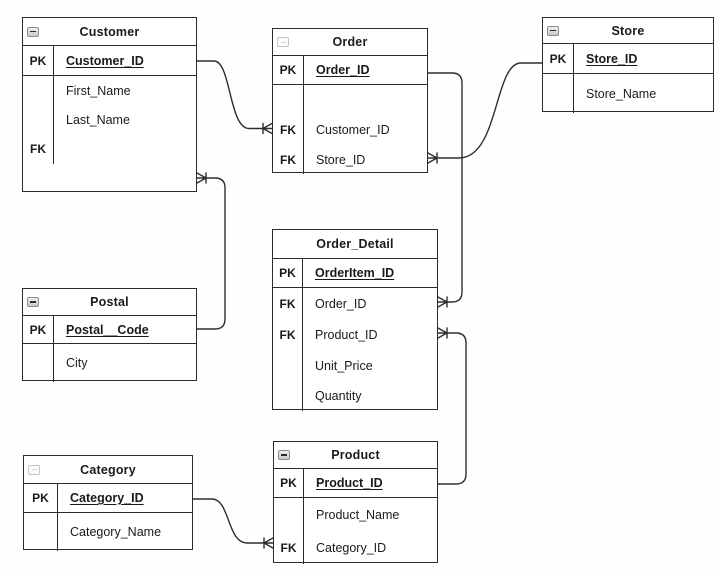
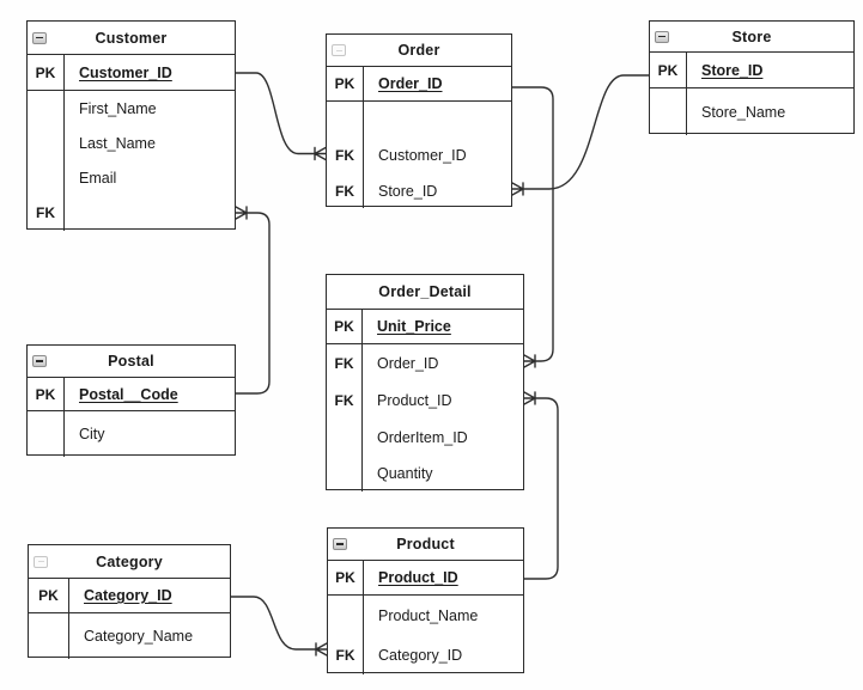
  Customer
  PK
  Customer_ID
  First_Name
  Last_Name
+ Email
  FK
  Order
  PK
  Order_ID
  FK
  Customer_ID
  FK
  Store_ID
  Store
  PK
  Store_ID
  Store_Name
  Order_Detail
  PK
- OrderItem_ID
+ Unit_Price
  FK
  Order_ID
  FK
  Product_ID
- Unit_Price
+ OrderItem_ID
  Quantity
  Postal
  PK
  Postal__Code
  City
  Category
  PK
  Category_ID
  Category_Name
  Product
  PK
  Product_ID
  Product_Name
  FK
  Category_ID
